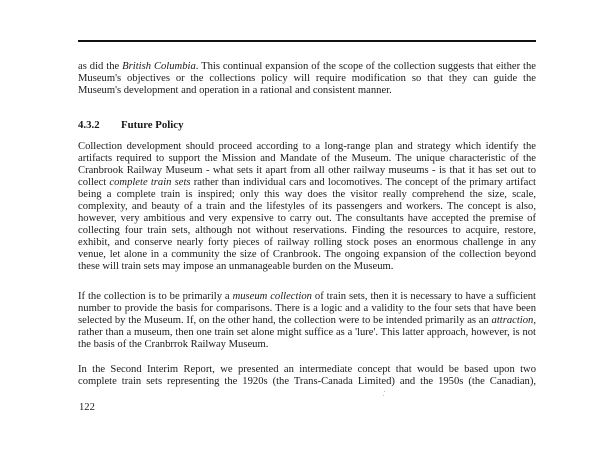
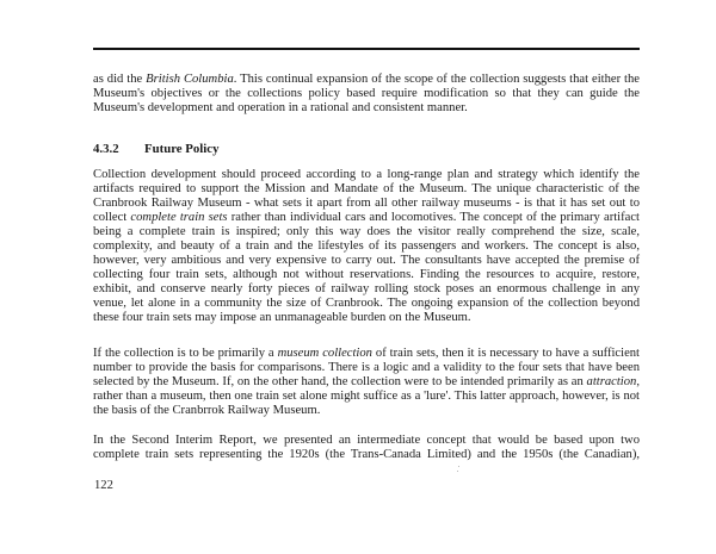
- as did the British Columbia. This continual expansion of the scope of the collection suggests that either the Museum's objectives or the collections policy will require modification so that they can guide the Museum's development and operation in a rational and consistent manner.
+ as did the British Columbia. This continual expansion of the scope of the collection suggests that either the Museum's objectives or the collections policy based require modification so that they can guide the Museum's development and operation in a rational and consistent manner.
  4.3.2 Future Policy
- Collection development should proceed according to a long-range plan and strategy which identify the artifacts required to support the Mission and Mandate of the Museum. The unique characteristic of the Cranbrook Railway Museum - what sets it apart from all other railway museums - is that it has set out to collect complete train sets rather than individual cars and locomotives. The concept of the primary artifact being a complete train is inspired; only this way does the visitor really comprehend the size, scale, complexity, and beauty of a train and the lifestyles of its passengers and workers. The concept is also, however, very ambitious and very expensive to carry out. The consultants have accepted the premise of collecting four train sets, although not without reservations. Finding the resources to acquire, restore, exhibit, and conserve nearly forty pieces of railway rolling stock poses an enormous challenge in any venue, let alone in a community the size of Cranbrook. The ongoing expansion of the collection beyond these will train sets may impose an unmanageable burden on the Museum.
+ Collection development should proceed according to a long-range plan and strategy which identify the artifacts required to support the Mission and Mandate of the Museum. The unique characteristic of the Cranbrook Railway Museum - what sets it apart from all other railway museums - is that it has set out to collect complete train sets rather than individual cars and locomotives. The concept of the primary artifact being a complete train is inspired; only this way does the visitor really comprehend the size, scale, complexity, and beauty of a train and the lifestyles of its passengers and workers. The concept is also, however, very ambitious and very expensive to carry out. The consultants have accepted the premise of collecting four train sets, although not without reservations. Finding the resources to acquire, restore, exhibit, and conserve nearly forty pieces of railway rolling stock poses an enormous challenge in any venue, let alone in a community the size of Cranbrook. The ongoing expansion of the collection beyond these four train sets may impose an unmanageable burden on the Museum.
  If the collection is to be primarily a museum collection of train sets, then it is necessary to have a sufficient number to provide the basis for comparisons. There is a logic and a validity to the four sets that have been selected by the Museum. If, on the other hand, the collection were to be intended primarily as an attraction, rather than a museum, then one train set alone might suffice as a 'lure'. This latter approach, however, is not the basis of the Cranbrrok Railway Museum.
  In the Second Interim Report, we presented an intermediate concept that would be based upon two complete train sets representing the 1920s (the Trans-Canada Limited) and the 1950s (the Canadian),
  122
